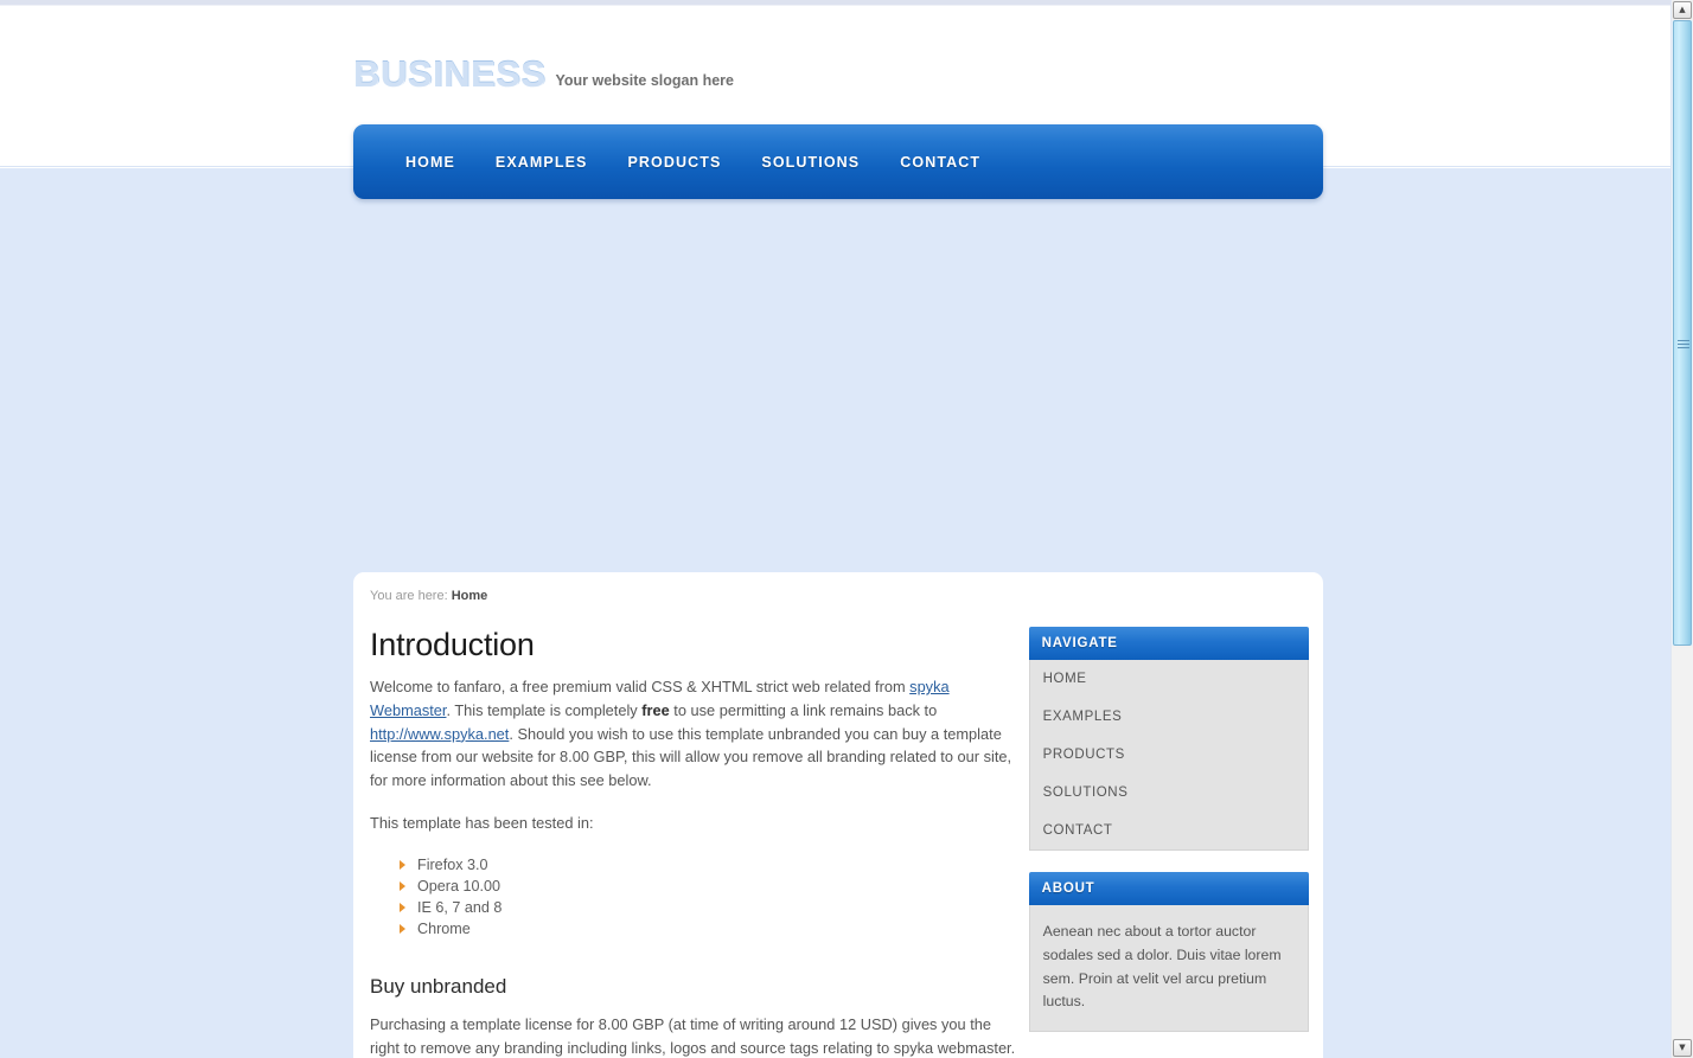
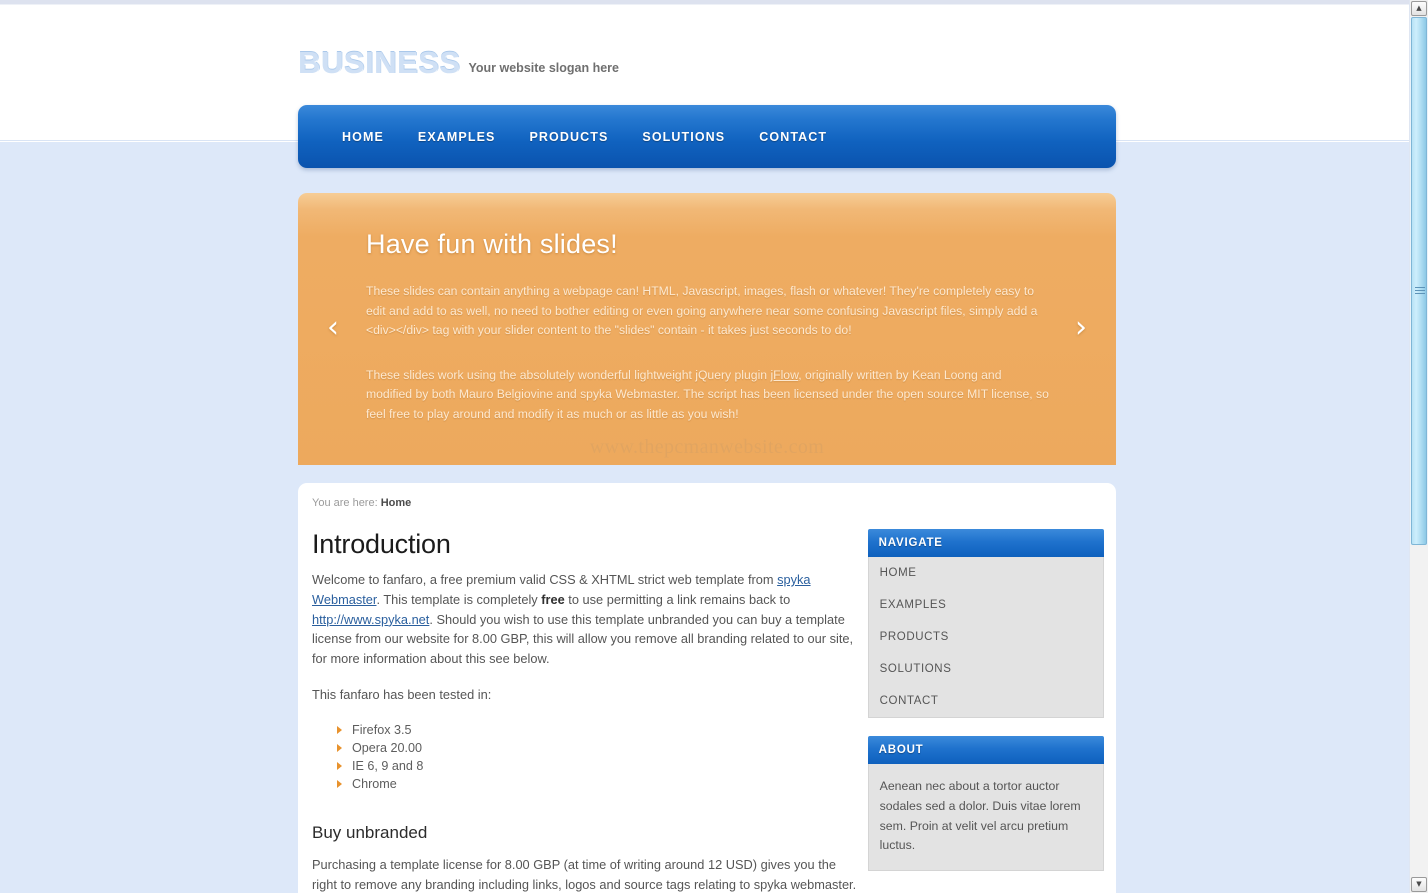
  BUSINESS
  Your website slogan here
  HOME
  EXAMPLES
  PRODUCTS
  SOLUTIONS
  CONTACT
+ ‹
+ ›
+ Have fun with slides!
+ These slides can contain anything a webpage can! HTML, Javascript, images, flash or whatever! They're completely easy to edit and add to as well, no need to bother editing or even going anywhere near some confusing Javascript files, simply add a <div></div> tag with your slider content to the "slides" contain - it takes just seconds to do!
+ These slides work using the absolutely wonderful lightweight jQuery plugin jFlow, originally written by Kean Loong and modified by both Mauro Belgiovine and spyka Webmaster. The script has been licensed under the open source MIT license, so feel free to play around and modify it as much or as little as you wish!
  You are here: Home
  Introduction
- Welcome to fanfaro, a free premium valid CSS & XHTML strict web related from spyka Webmaster. This template is completely free to use permitting a link remains back to http://www.spyka.net. Should you wish to use this template unbranded you can buy a template license from our website for 8.00 GBP, this will allow you remove all branding related to our site, for more information about this see below.
+ Welcome to fanfaro, a free premium valid CSS & XHTML strict web template from spyka Webmaster. This template is completely free to use permitting a link remains back to http://www.spyka.net. Should you wish to use this template unbranded you can buy a template license from our website for 8.00 GBP, this will allow you remove all branding related to our site, for more information about this see below.
- This template has been tested in:
+ This fanfaro has been tested in:
- Firefox 3.0
+ Firefox 3.5
- Opera 10.00
+ Opera 20.00
- IE 6, 7 and 8
+ IE 6, 9 and 8
  Chrome
  Buy unbranded
  NAVIGATE
  HOME
  EXAMPLES
  PRODUCTS
  SOLUTIONS
  CONTACT
  ABOUT
  Aenean nec about a tortor auctor sodales sed a dolor. Duis vitae lorem sem. Proin at velit vel arcu pretium luctus.
  ▲
  ▼
